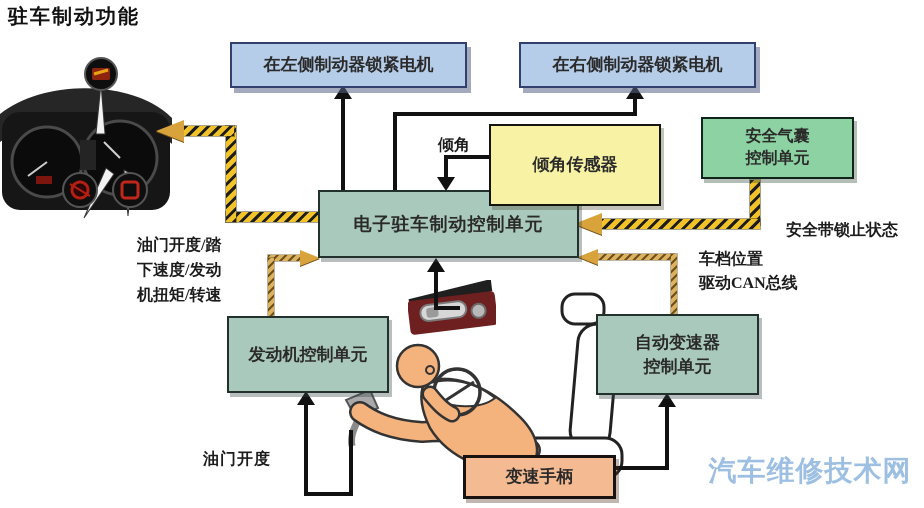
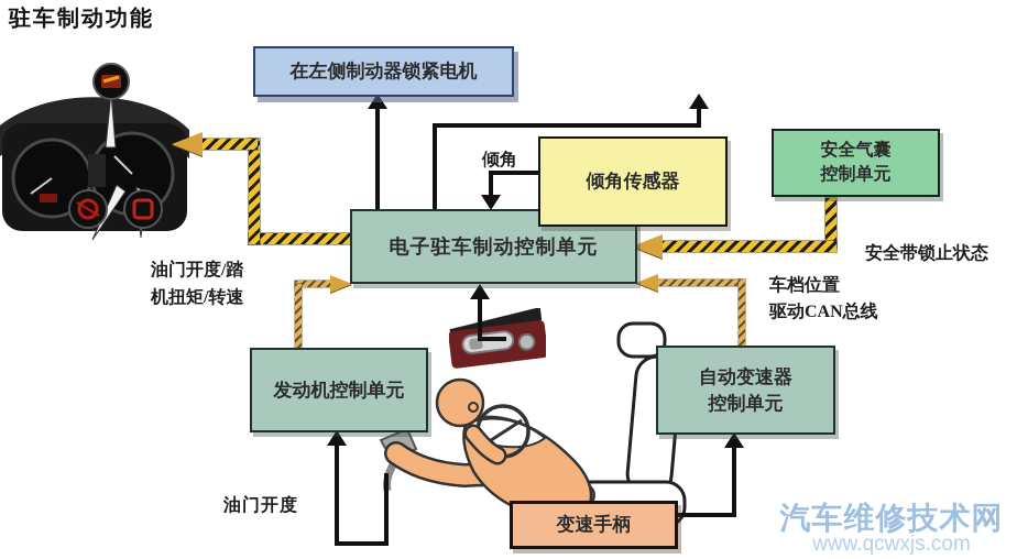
  驻车制动功能
  在左侧制动器锁紧电机
- 在右侧制动器锁紧电机
  电子驻车制动控制单元
  倾角传感器
  安全气囊
  控制单元
  发动机控制单元
  自动变速器
  控制单元
  变速手柄
  倾角
  油门开度/踏
- 下速度/发动
  机扭矩/转速
  安全带锁止状态
  车档位置
  驱动CAN总线
  油门开度
  汽车维修技术网
+ www.qcwxjs.com
